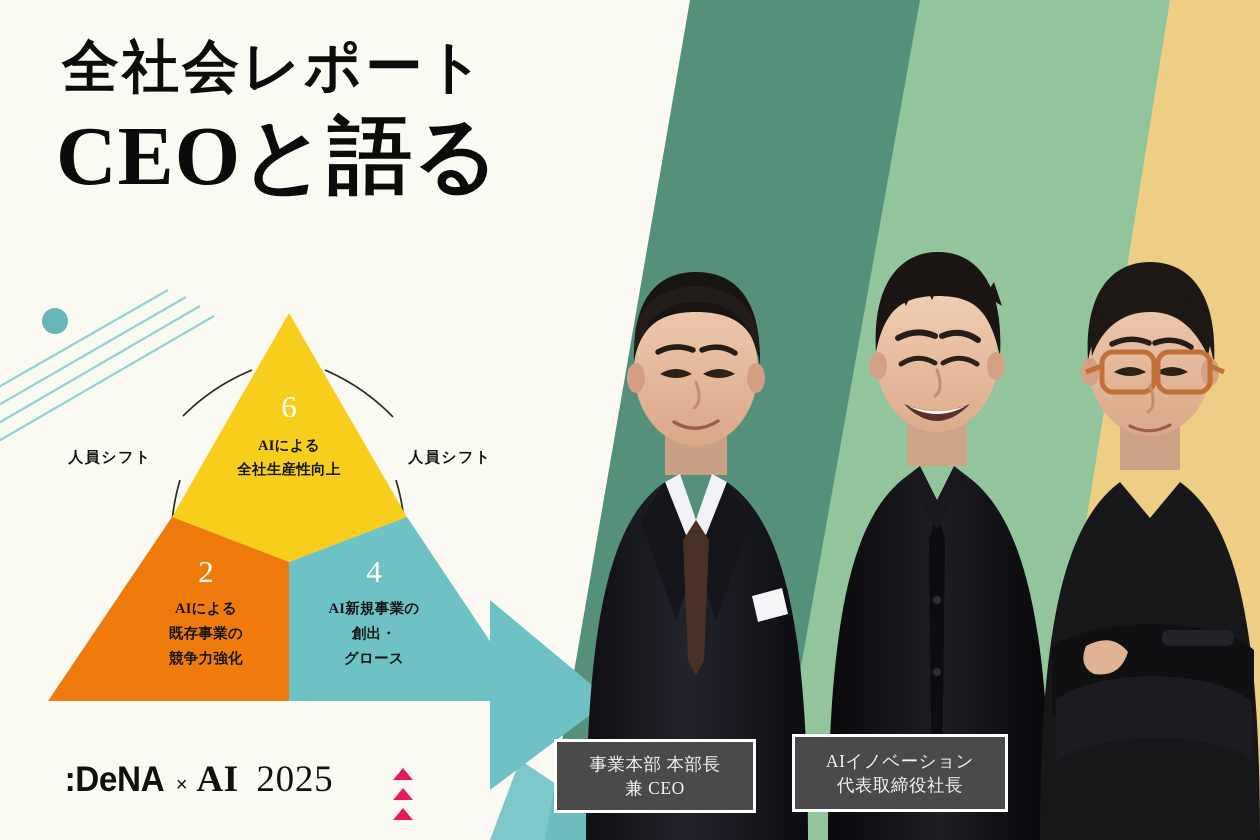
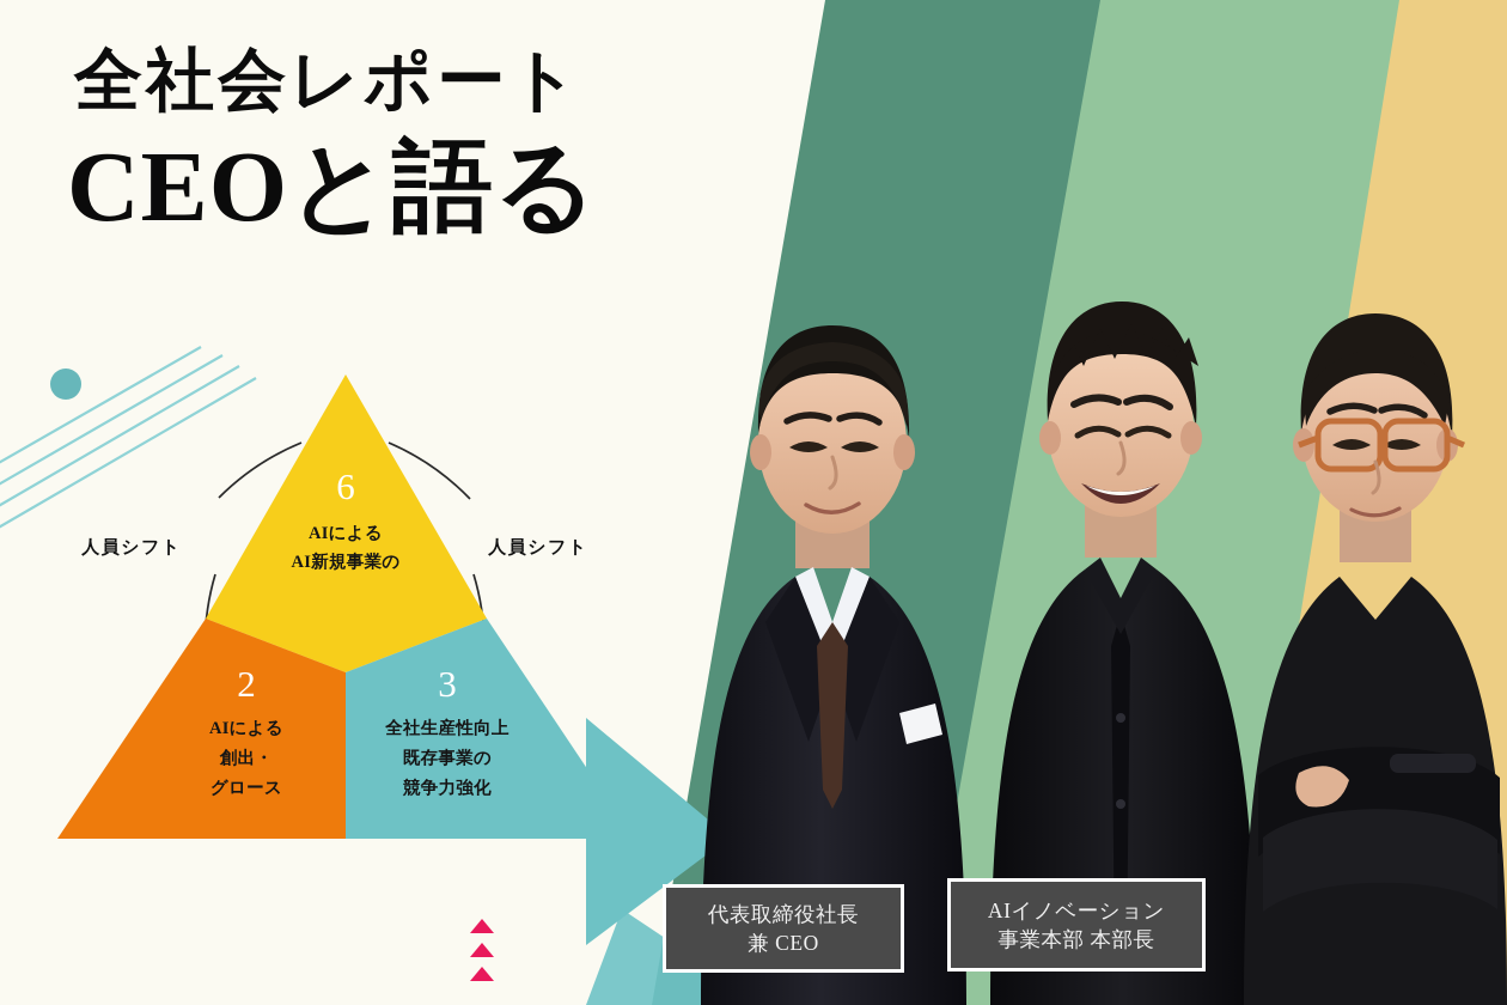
  全社会レポート
  6
  2
- 4
+ 3
  AIによる
- 全社生産性向上
+ AI新規事業の
  AIによる
- 既存事業の
+ 創出・
- 競争力強化
+ グロース
- AI新規事業の
+ 全社生産性向上
- 創出・
+ 既存事業の
- グロース
+ 競争力強化
  人員シフト
  人員シフト
- 事業本部 本部長
+ 代表取締役社長
  兼 CEO
  AIイノベーション
- 代表取締役社長
+ 事業本部 本部長
- :DeNA
- ×
- AI
- 2025
